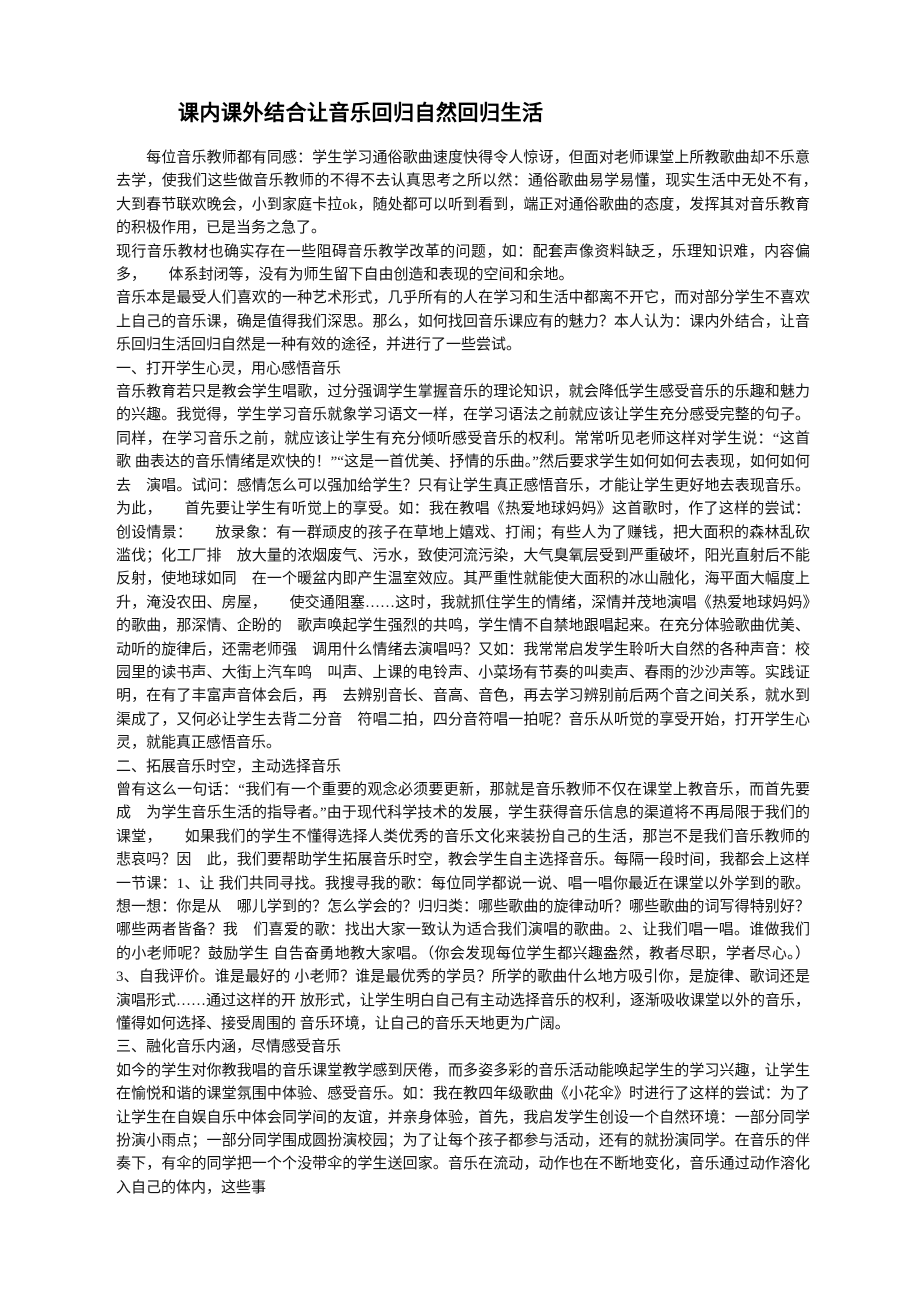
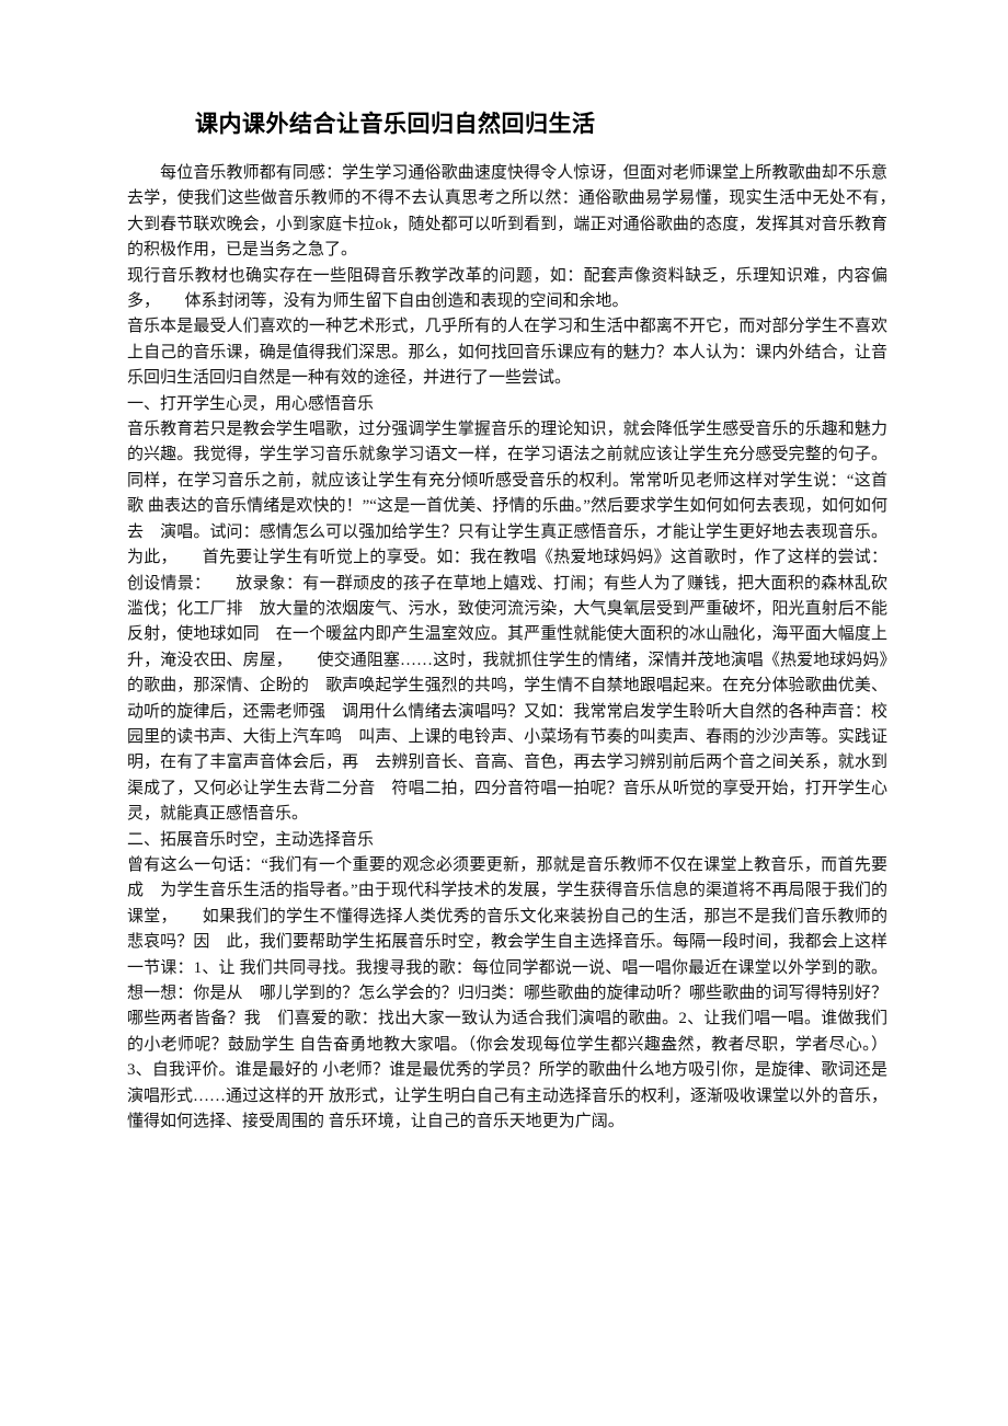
  课内课外结合让音乐回归自然回归生活
  每位音乐教师都有同感：学生学习通俗歌曲速度快得令人惊讶，但面对老师课堂上所教歌曲却不乐意 去学，使我们这些做音乐教师的不得不去认真思考之所以然：通俗歌曲易学易懂，现实生活中无处不有， 大到春节联欢晚会，小到家庭卡拉ok，随处都可以听到看到，端正对通俗歌曲的态度，发挥其对音乐教育 的积极作用，已是当务之急了。
  现行音乐教材也确实存在一些阻碍音乐教学改革的问题，如：配套声像资料缺乏，乐理知识难，内容偏多， 体系封闭等，没有为师生留下自由创造和表现的空间和余地。
  音乐本是最受人们喜欢的一种艺术形式，几乎所有的人在学习和生活中都离不开它，而对部分学生不喜欢 上自己的音乐课，确是值得我们深思。那么，如何找回音乐课应有的魅力？本人认为：课内外结合，让音 乐回归生活回归自然是一种有效的途径，并进行了一些尝试。
  一、打开学生心灵，用心感悟音乐
  音乐教育若只是教会学生唱歌，过分强调学生掌握音乐的理论知识，就会降低学生感受音乐的乐趣和魅力 的兴趣。我觉得，学生学习音乐就象学习语文一样，在学习语法之前就应该让学生充分感受完整的句子。 同样，在学习音乐之前，就应该让学生有充分倾听感受音乐的权利。常常听见老师这样对学生说：“这首歌 曲表达的音乐情绪是欢快的！”“这是一首优美、抒情的乐曲。”然后要求学生如何如何去表现，如何如何去 演唱。试问：感情怎么可以强加给学生？只有让学生真正感悟音乐，才能让学生更好地去表现音乐。为此， 首先要让学生有听觉上的享受。如：我在教唱《热爱地球妈妈》这首歌时，作了这样的尝试：创设情景： 放录象：有一群顽皮的孩子在草地上嬉戏、打闹；有些人为了赚钱，把大面积的森林乱砍滥伐；化工厂排 放大量的浓烟废气、污水，致使河流污染，大气臭氧层受到严重破坏，阳光直射后不能反射，使地球如同 在一个暖盆内即产生温室效应。其严重性就能使大面积的冰山融化，海平面大幅度上升，淹没农田、房屋， 使交通阻塞……这时，我就抓住学生的情绪，深情并茂地演唱《热爱地球妈妈》的歌曲，那深情、企盼的 歌声唤起学生强烈的共鸣，学生情不自禁地跟唱起来。在充分体验歌曲优美、动听的旋律后，还需老师强 调用什么情绪去演唱吗？又如：我常常启发学生聆听大自然的各种声音：校园里的读书声、大街上汽车鸣 叫声、上课的电铃声、小菜场有节奏的叫卖声、春雨的沙沙声等。实践证明，在有了丰富声音体会后，再 去辨别音长、音高、音色，再去学习辨别前后两个音之间关系，就水到渠成了，又何必让学生去背二分音 符唱二拍，四分音符唱一拍呢？音乐从听觉的享受开始，打开学生心灵，就能真正感悟音乐。
  二、拓展音乐时空，主动选择音乐
  曾有这么一句话：“我们有一个重要的观念必须要更新，那就是音乐教师不仅在课堂上教音乐，而首先要成 为学生音乐生活的指导者。”由于现代科学技术的发展，学生获得音乐信息的渠道将不再局限于我们的课堂， 如果我们的学生不懂得选择人类优秀的音乐文化来装扮自己的生活，那岂不是我们音乐教师的悲哀吗？因 此，我们要帮助学生拓展音乐时空，教会学生自主选择音乐。每隔一段时间，我都会上这样一节课：1、让 我们共同寻找。我搜寻我的歌：每位同学都说一说、唱一唱你最近在课堂以外学到的歌。想一想：你是从 哪儿学到的？怎么学会的？归归类：哪些歌曲的旋律动听？哪些歌曲的词写得特别好？哪些两者皆备？我 们喜爱的歌：找出大家一致认为适合我们演唱的歌曲。2、让我们唱一唱。谁做我们的小老师呢？鼓励学生 自告奋勇地教大家唱。（你会发现每位学生都兴趣盎然，教者尽职，学者尽心。）3、自我评价。谁是最好的 小老师？谁是最优秀的学员？所学的歌曲什么地方吸引你，是旋律、歌词还是演唱形式……通过这样的开 放形式，让学生明白自己有主动选择音乐的权利，逐渐吸收课堂以外的音乐，懂得如何选择、接受周围的 音乐环境，让自己的音乐天地更为广阔。
- 三、融化音乐内涵，尽情感受音乐
- 如今的学生对你教我唱的音乐课堂教学感到厌倦，而多姿多彩的音乐活动能唤起学生的学习兴趣，让学生 在愉悦和谐的课堂氛围中体验、感受音乐。如：我在教四年级歌曲《小花伞》时进行了这样的尝试：为了 让学生在自娱自乐中体会同学间的友谊，并亲身体验，首先，我启发学生创设一个自然环境：一部分同学 扮演小雨点；一部分同学围成圆扮演校园；为了让每个孩子都参与活动，还有的就扮演同学。在音乐的伴 奏下，有伞的同学把一个个没带伞的学生送回家。音乐在流动，动作也在不断地变化，音乐通过动作溶化 入自己的体内，这些事
